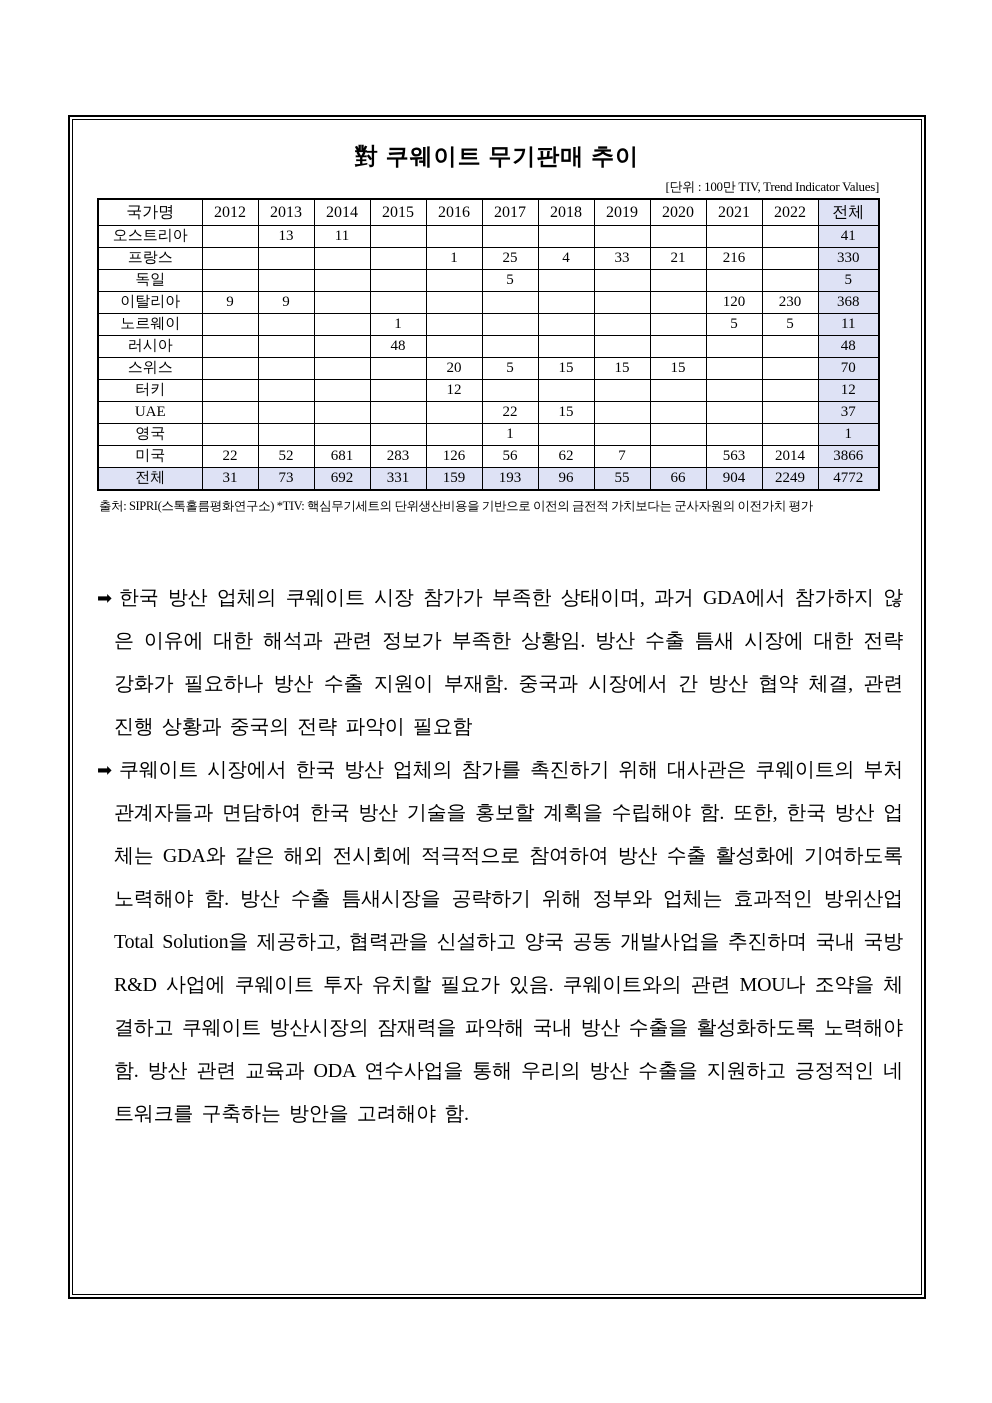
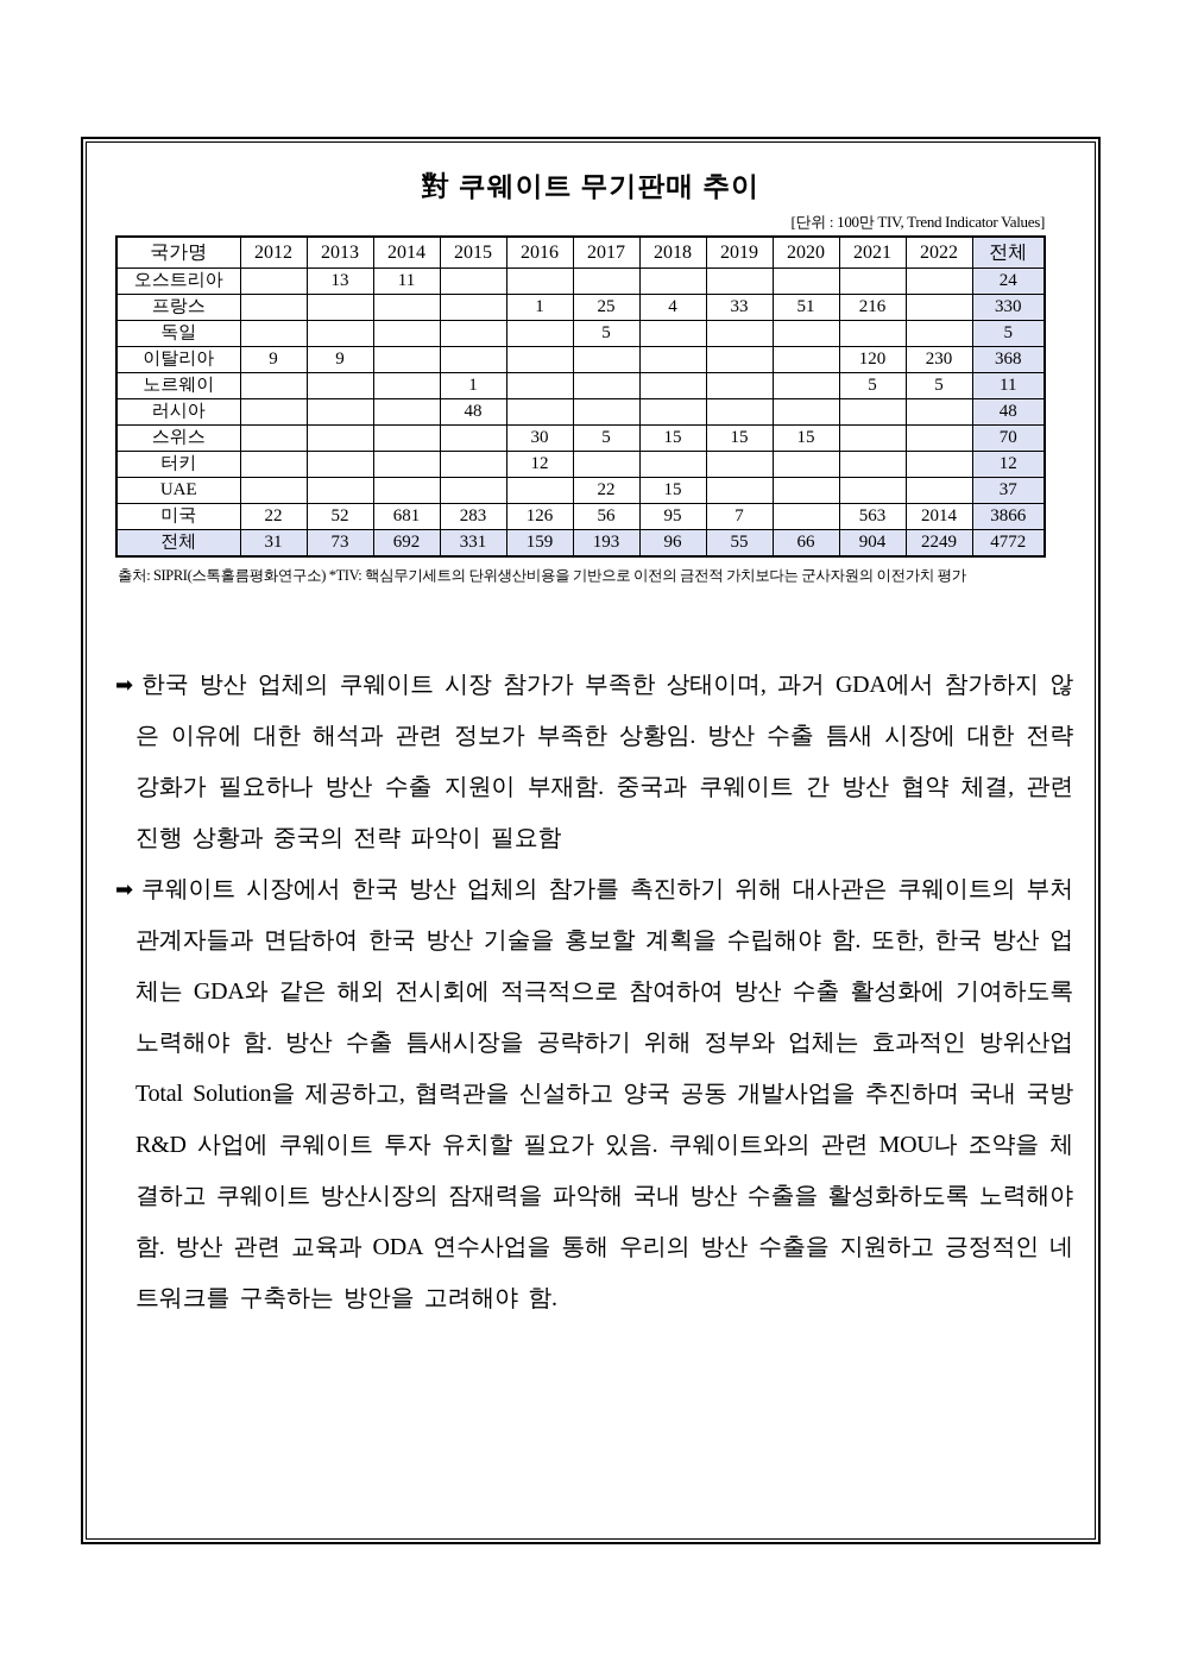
  對 쿠웨이트 무기판매 추이
  [단위 : 100만 TIV, Trend Indicator Values]
  국가명	2012	2013	2014	2015	2016	2017	2018	2019	2020	2021	2022	전체
- 오스트리아		13	11									41
+ 오스트리아		13	11									24
- 프랑스					1	25	4	33	21	216		330
+ 프랑스					1	25	4	33	51	216		330
  독일						5						5
  이탈리아	9	9								120	230	368
  노르웨이				1						5	5	11
  러시아				48								48
- 스위스					20	5	15	15	15			70
+ 스위스					30	5	15	15	15			70
  터키					12							12
  UAE						22	15					37
- 영국						1						1
- 미국	22	52	681	283	126	56	62	7		563	2014	3866
+ 미국	22	52	681	283	126	56	95	7		563	2014	3866
  전체	31	73	692	331	159	193	96	55	66	904	2249	4772
  출처: SIPRI(스톡홀름평화연구소) *TIV: 핵심무기세트의 단위생산비용을 기반으로 이전의 금전적 가치보다는 군사자원의 이전가치 평가
- ➡ 한국 방산 업체의 쿠웨이트 시장 참가가 부족한 상태이며, 과거 GDA에서 참가하지 않은 이유에 대한 해석과 관련 정보가 부족한 상황임. 방산 수출 틈새 시장에 대한 전략 강화가 필요하나 방산 수출 지원이 부재함. 중국과 시장에서 간 방산 협약 체결, 관련 진행 상황과 중국의 전략 파악이 필요함
+ ➡ 한국 방산 업체의 쿠웨이트 시장 참가가 부족한 상태이며, 과거 GDA에서 참가하지 않은 이유에 대한 해석과 관련 정보가 부족한 상황임. 방산 수출 틈새 시장에 대한 전략 강화가 필요하나 방산 수출 지원이 부재함. 중국과 쿠웨이트 간 방산 협약 체결, 관련 진행 상황과 중국의 전략 파악이 필요함
  ➡ 쿠웨이트 시장에서 한국 방산 업체의 참가를 촉진하기 위해 대사관은 쿠웨이트의 부처 관계자들과 면담하여 한국 방산 기술을 홍보할 계획을 수립해야 함. 또한, 한국 방산 업체는 GDA와 같은 해외 전시회에 적극적으로 참여하여 방산 수출 활성화에 기여하도록 노력해야 함. 방산 수출 틈새시장을 공략하기 위해 정부와 업체는 효과적인 방위산업 Total Solution을 제공하고, 협력관을 신설하고 양국 공동 개발사업을 추진하며 국내 국방 R&D 사업에 쿠웨이트 투자 유치할 필요가 있음. 쿠웨이트와의 관련 MOU나 조약을 체결하고 쿠웨이트 방산시장의 잠재력을 파악해 국내 방산 수출을 활성화하도록 노력해야 함. 방산 관련 교육과 ODA 연수사업을 통해 우리의 방산 수출을 지원하고 긍정적인 네트워크를 구축하는 방안을 고려해야 함.
